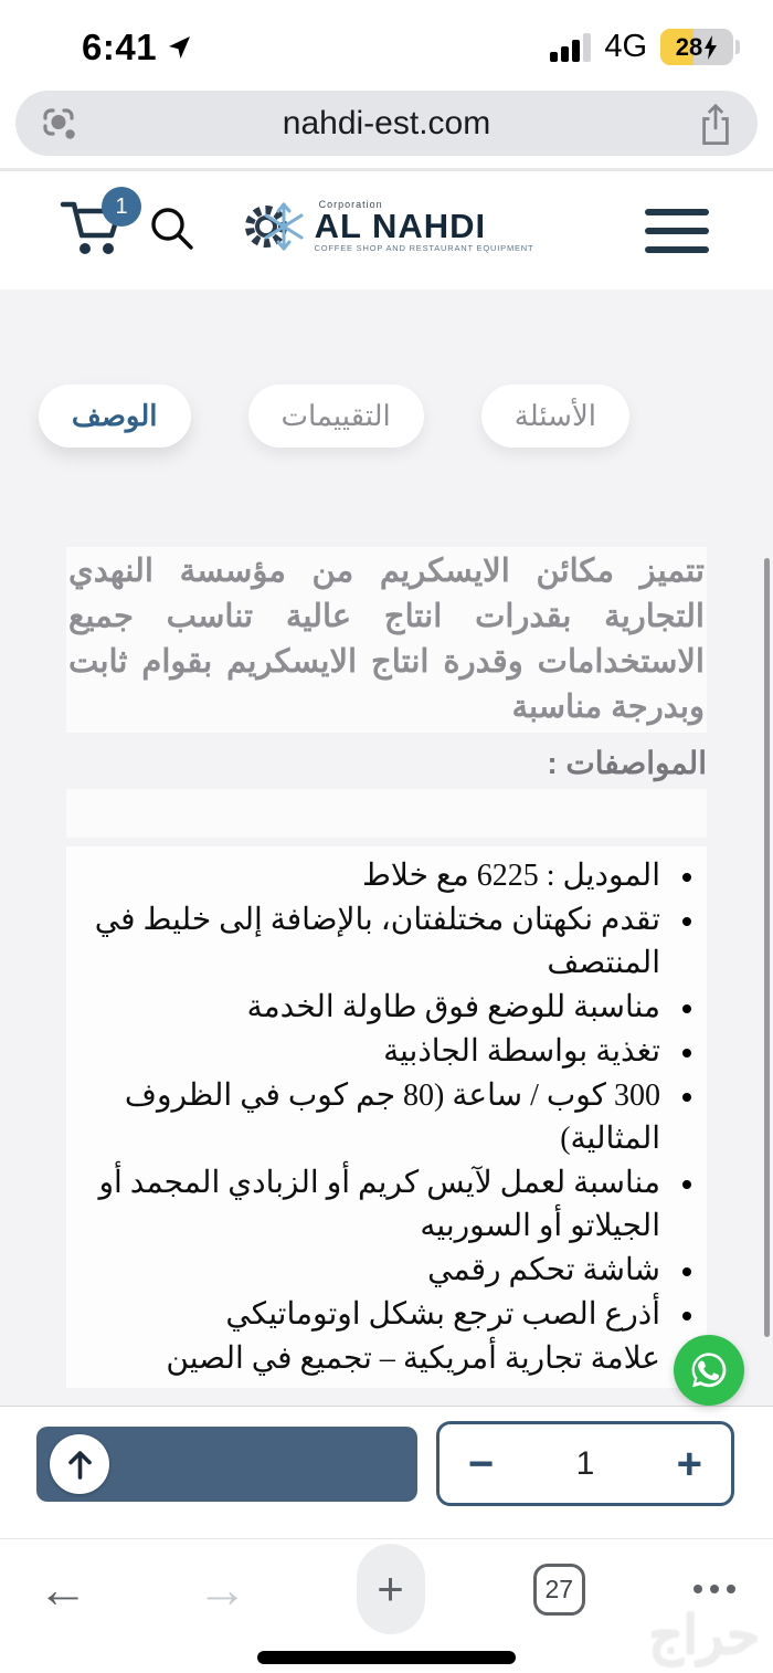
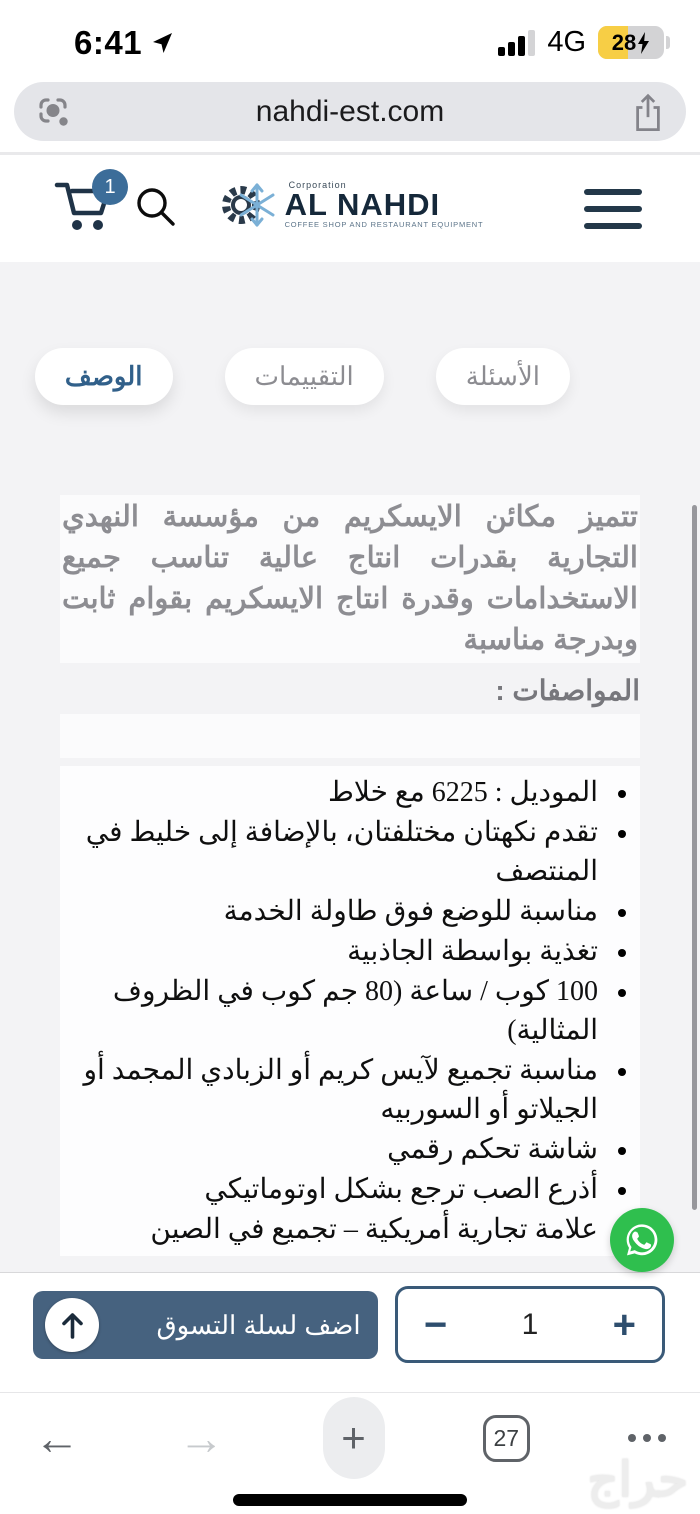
  6:41
  4G
  28
  nahdi-est.com
  1
  Corporation
  AL NAHDI
  COFFEE SHOP AND RESTAURANT EQUIPMENT
  الوصف
  التقييمات
  الأسئلة
  تتميز مكائن الايسكريم من مؤسسة النهدي التجارية بقدرات انتاج عالية تناسب جميع الاستخدامات وقدرة انتاج الايسكريم بقوام ثابت وبدرجة مناسبة
  المواصفات :
  الموديل : 6225 مع خلاط
  تقدم نكهتان مختلفتان، بالإضافة إلى خليط في المنتصف
  مناسبة للوضع فوق طاولة الخدمة
  تغذية بواسطة الجاذبية
- 300 كوب / ساعة (80 جم كوب في الظروف المثالية)
+ 100 كوب / ساعة (80 جم كوب في الظروف المثالية)
- مناسبة لعمل لآيس كريم أو الزبادي المجمد أو الجيلاتو أو السوربيه
+ مناسبة تجميع لآيس كريم أو الزبادي المجمد أو الجيلاتو أو السوربيه
  شاشة تحكم رقمي
  أذرع الصب ترجع بشكل اوتوماتيكي
  علامة تجارية أمريكية – تجميع في الصين
+ اضف لسلة التسوق
  −
  1
  +
  ←
  →
  +
  27
